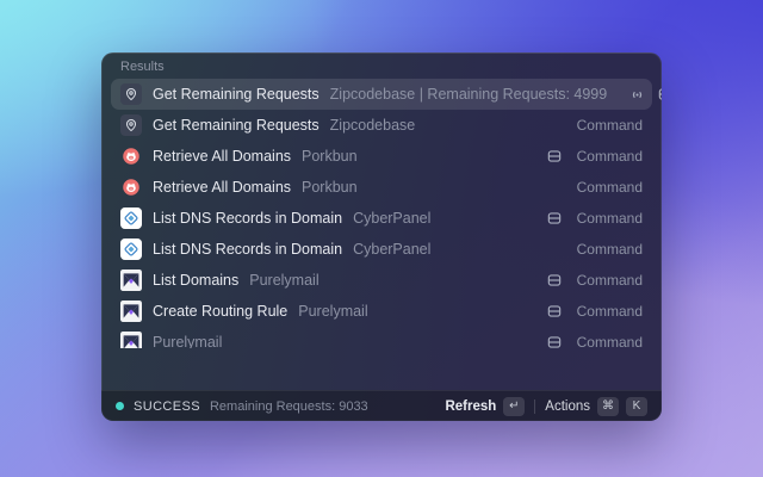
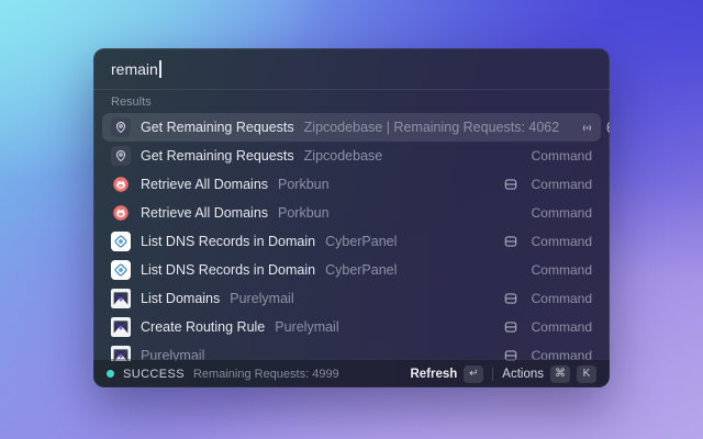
+ remain
  Results
  Get Remaining Requests
- Zipcodebase | Remaining Requests: 4999
+ Zipcodebase | Remaining Requests: 4062
  Get Remaining Requests
  Zipcodebase
  Command
  Retrieve All Domains
  Porkbun
  Command
  Retrieve All Domains
  Porkbun
  Command
  List DNS Records in Domain
  CyberPanel
  Command
  List DNS Records in Domain
  CyberPanel
  Command
  List Domains
  Purelymail
  Command
  Create Routing Rule
  Purelymail
  Command
  Purelymail
  Command
  SUCCESS
- Remaining Requests: 9033
+ Remaining Requests: 4999
  Refresh
  ↵
  Actions
  ⌘
  K
